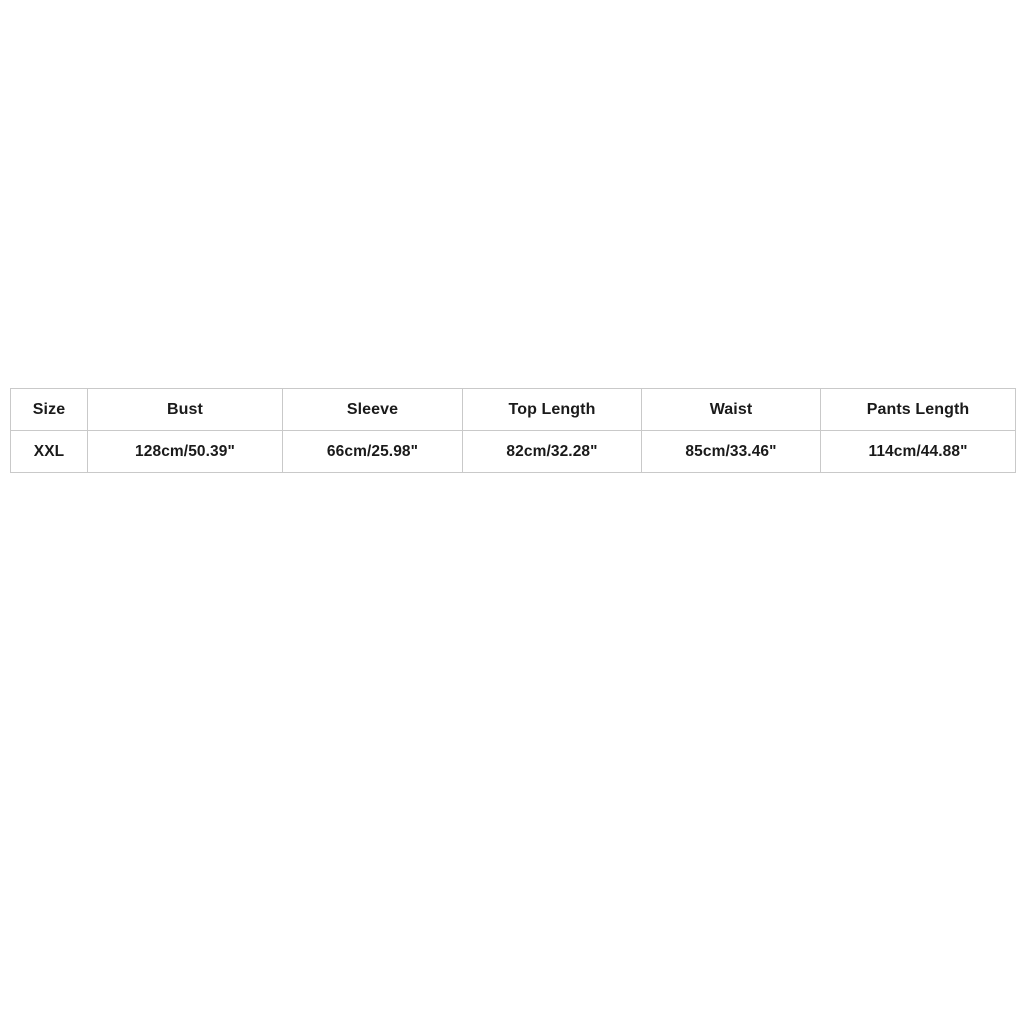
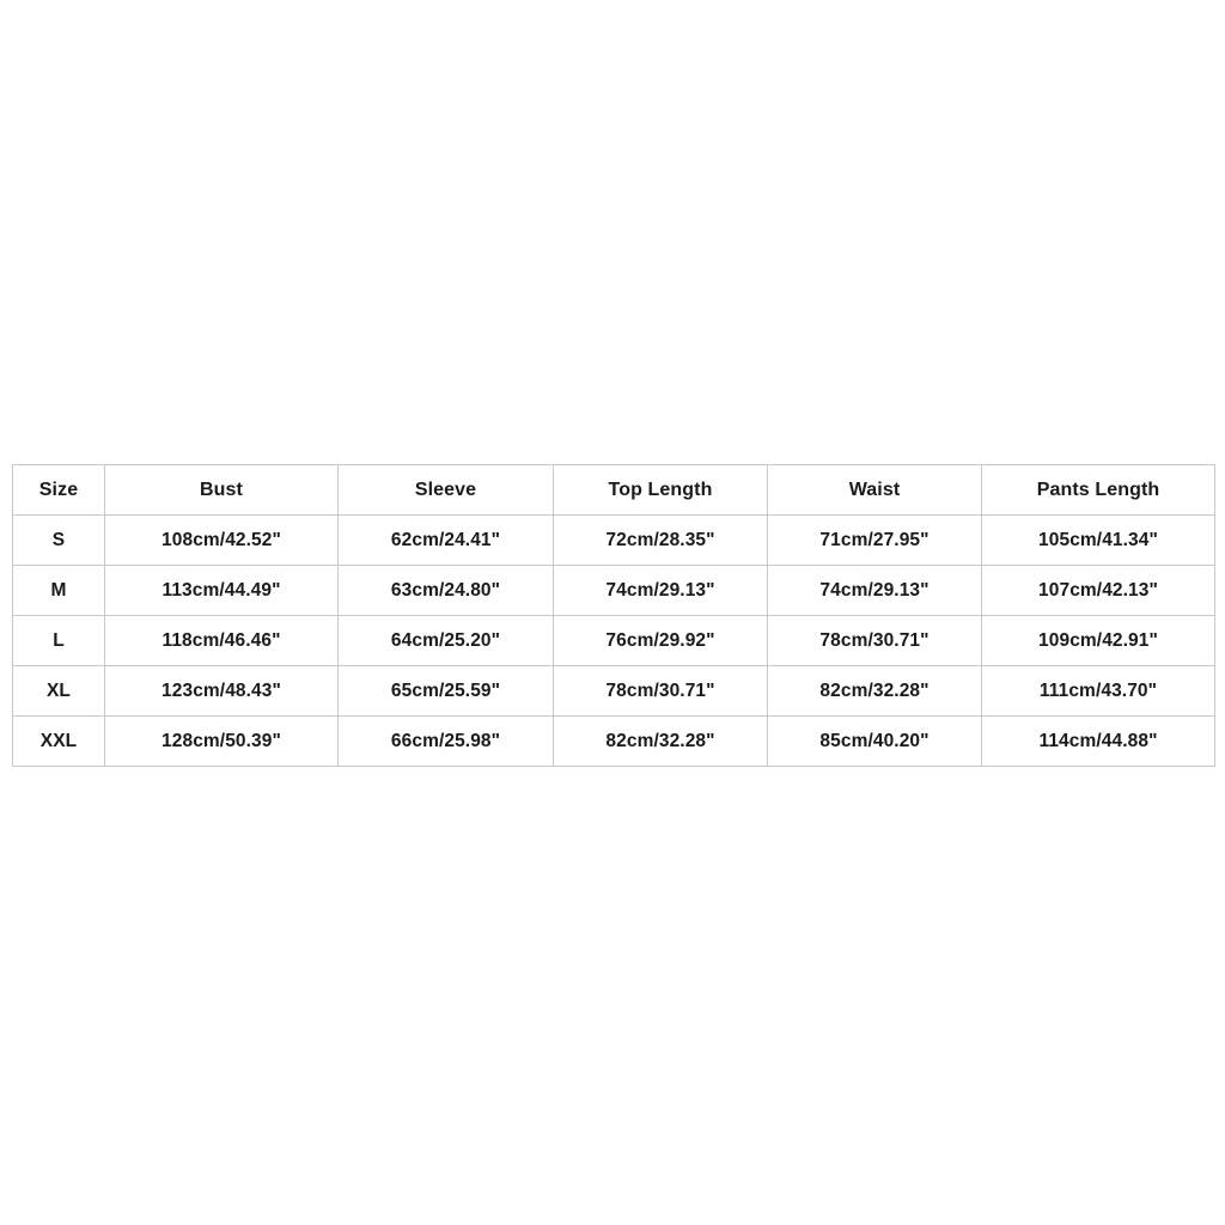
  Size	Bust	Sleeve	Top Length	Waist	Pants Length
+ S	108cm/42.52"	62cm/24.41"	72cm/28.35"	71cm/27.95"	105cm/41.34"
+ M	113cm/44.49"	63cm/24.80"	74cm/29.13"	74cm/29.13"	107cm/42.13"
+ L	118cm/46.46"	64cm/25.20"	76cm/29.92"	78cm/30.71"	109cm/42.91"
+ XL	123cm/48.43"	65cm/25.59"	78cm/30.71"	82cm/32.28"	111cm/43.70"
- XXL	128cm/50.39"	66cm/25.98"	82cm/32.28"	85cm/33.46"	114cm/44.88"
+ XXL	128cm/50.39"	66cm/25.98"	82cm/32.28"	85cm/40.20"	114cm/44.88"
